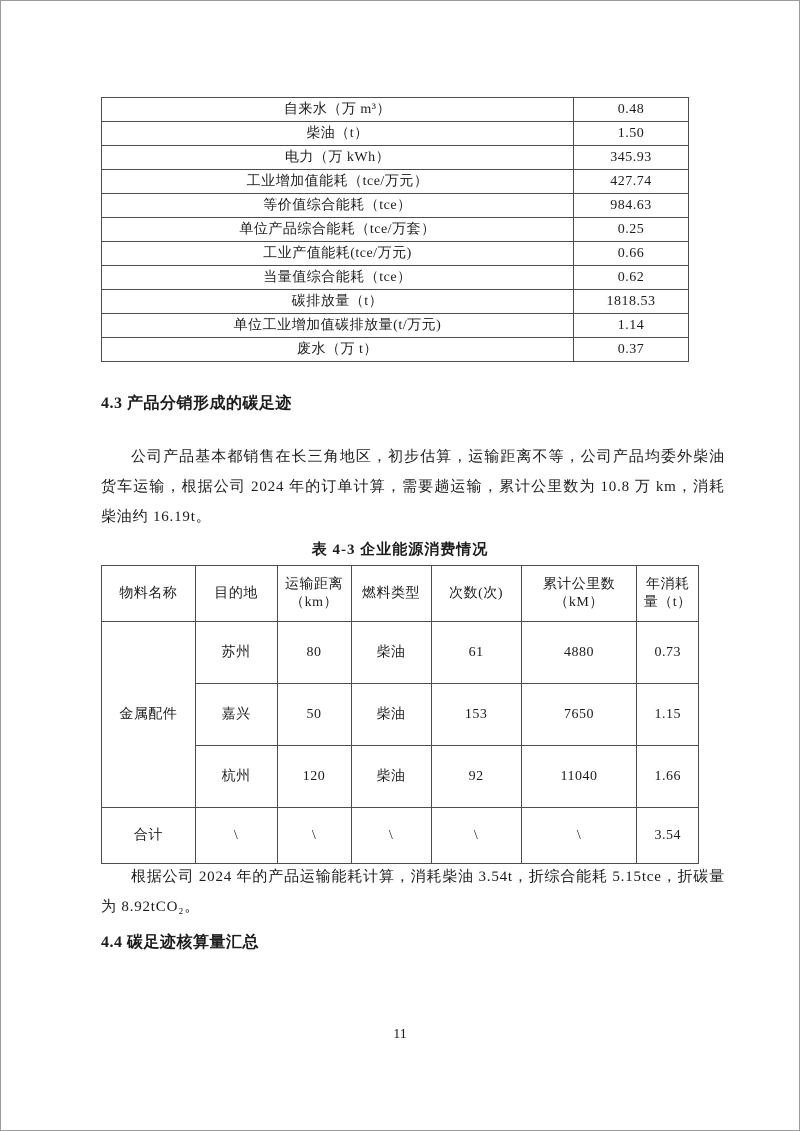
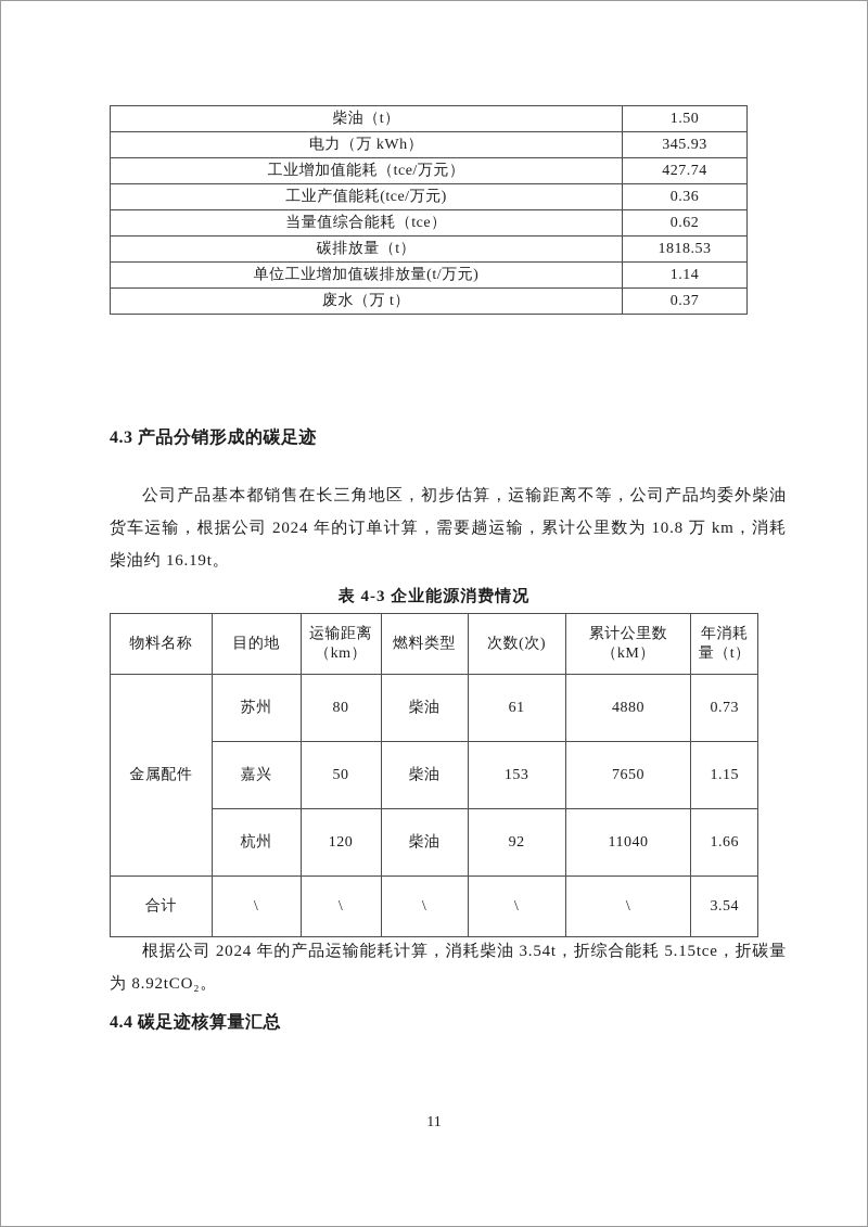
- 自来水（万 m³）	0.48
  柴油（t）	1.50
  电力（万 kWh）	345.93
  工业增加值能耗（tce/万元）	427.74
- 等价值综合能耗（tce）	984.63
- 单位产品综合能耗（tce/万套）	0.25
- 工业产值能耗(tce/万元)	0.66
+ 工业产值能耗(tce/万元)	0.36
  当量值综合能耗（tce）	0.62
  碳排放量（t）	1818.53
  单位工业增加值碳排放量(t/万元)	1.14
  废水（万 t）	0.37
  4.3 产品分销形成的碳足迹
  公司产品基本都销售在长三角地区，初步估算，运输距离不等，公司产品均委外柴油货车运输，根据公司 2024 年的订单计算，需要趟运输，累计公里数为 10.8 万 km，消耗柴油约 16.19t。
  表 4-3 企业能源消费情况
  物料名称	目的地	运输距离（km）	燃料类型	次数(次)	累计公里数（kM）	年消耗量（t）
  金属配件	苏州	80	柴油	61	4880	0.73
  嘉兴	50	柴油	153	7650	1.15
  杭州	120	柴油	92	11040	1.66
  合计	\	\	\	\	\	3.54
  根据公司 2024 年的产品运输能耗计算，消耗柴油 3.54t，折综合能耗 5.15tce，折碳量为 8.92tCO₂。
  4.4 碳足迹核算量汇总
  11
